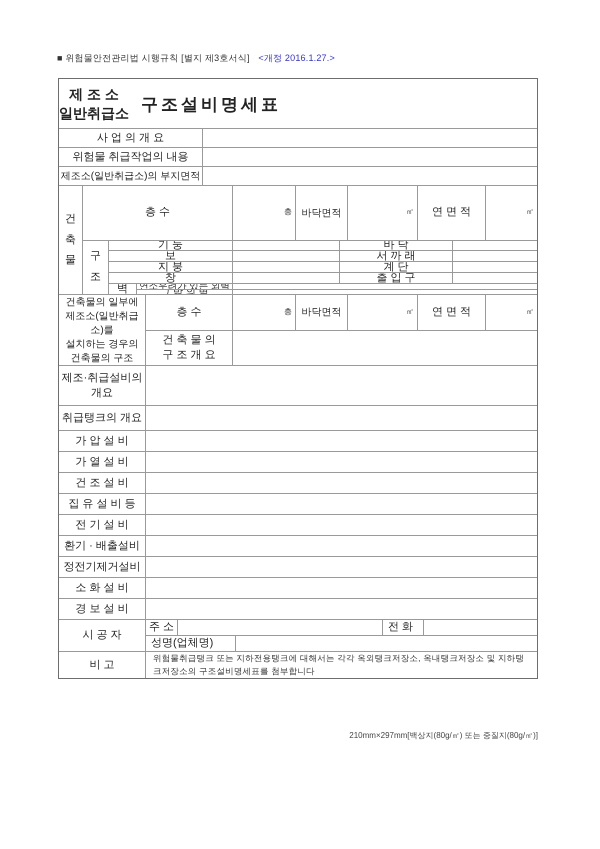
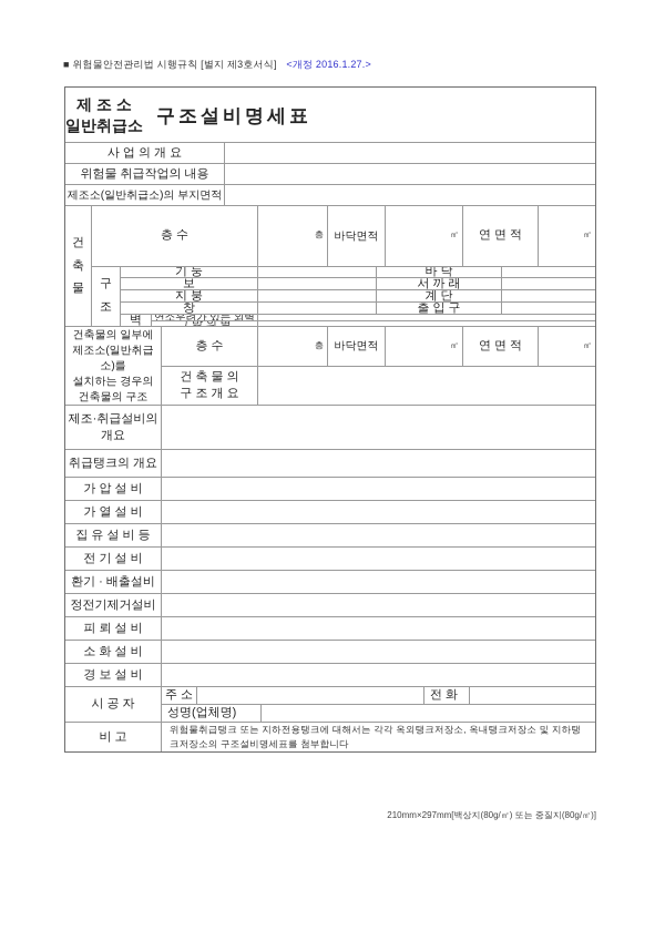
  ■ 위험물안전관리법 시행규칙 [별지 제3호서식] <개정 2016.1.27.>
  제 조 소
  일반취급소
  구조설비명세표
  사 업 의 개 요
  위험물 취급작업의 내용
  제조소(일반취급소)의 부지면적
  건
  축
  물
  층 수
  층
  바닥면적
  ㎡
  연 면 적
  ㎡
  구
  조
  기 둥
  바 닥
  보
  서 까 래
  지 붕
  계 단
  창
  출 입 구
  벽
  연소우려가 있는 외벽
  그 밖 의 벽
  건축물의 일부에
  제조소(일반취급소)를
  설치하는 경우의
  건축물의 구조
  층 수
  층
  바닥면적
  ㎡
  연 면 적
  ㎡
  건 축 물 의
  구 조 개 요
  제조·취급설비의
  개요
  취급탱크의 개요
  가 압 설 비
  가 열 설 비
- 건 조 설 비
  집 유 설 비 등
  전 기 설 비
  환기 · 배출설비
  정전기제거설비
+ 피 뢰 설 비
  소 화 설 비
  경 보 설 비
  시 공 자
  주 소
  전 화
  성명(업체명)
  비 고
  위험물취급탱크 또는 지하전용탱크에 대해서는 각각 옥외탱크저장소, 옥내탱크저장소 및 지하탱크저장소의 구조설비명세표를 첨부합니다
  210mm×297mm[백상지(80g/㎡) 또는 중질지(80g/㎡)]
